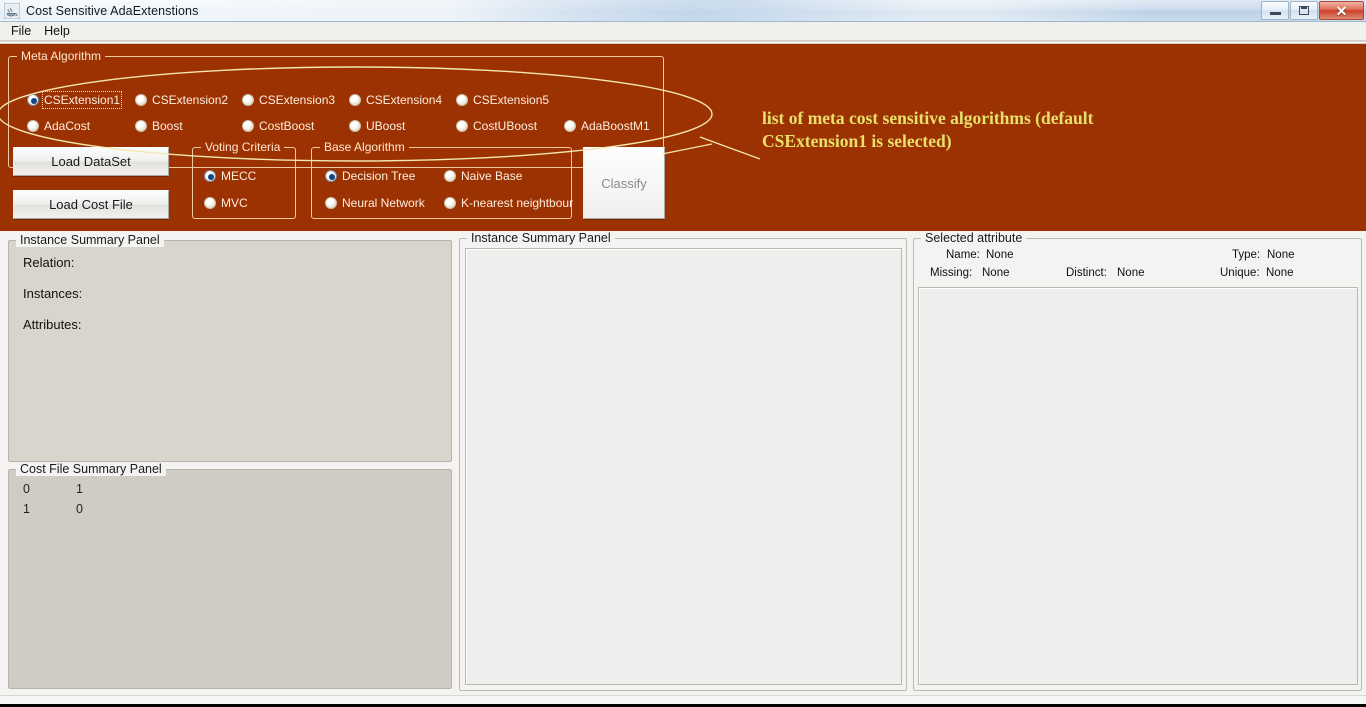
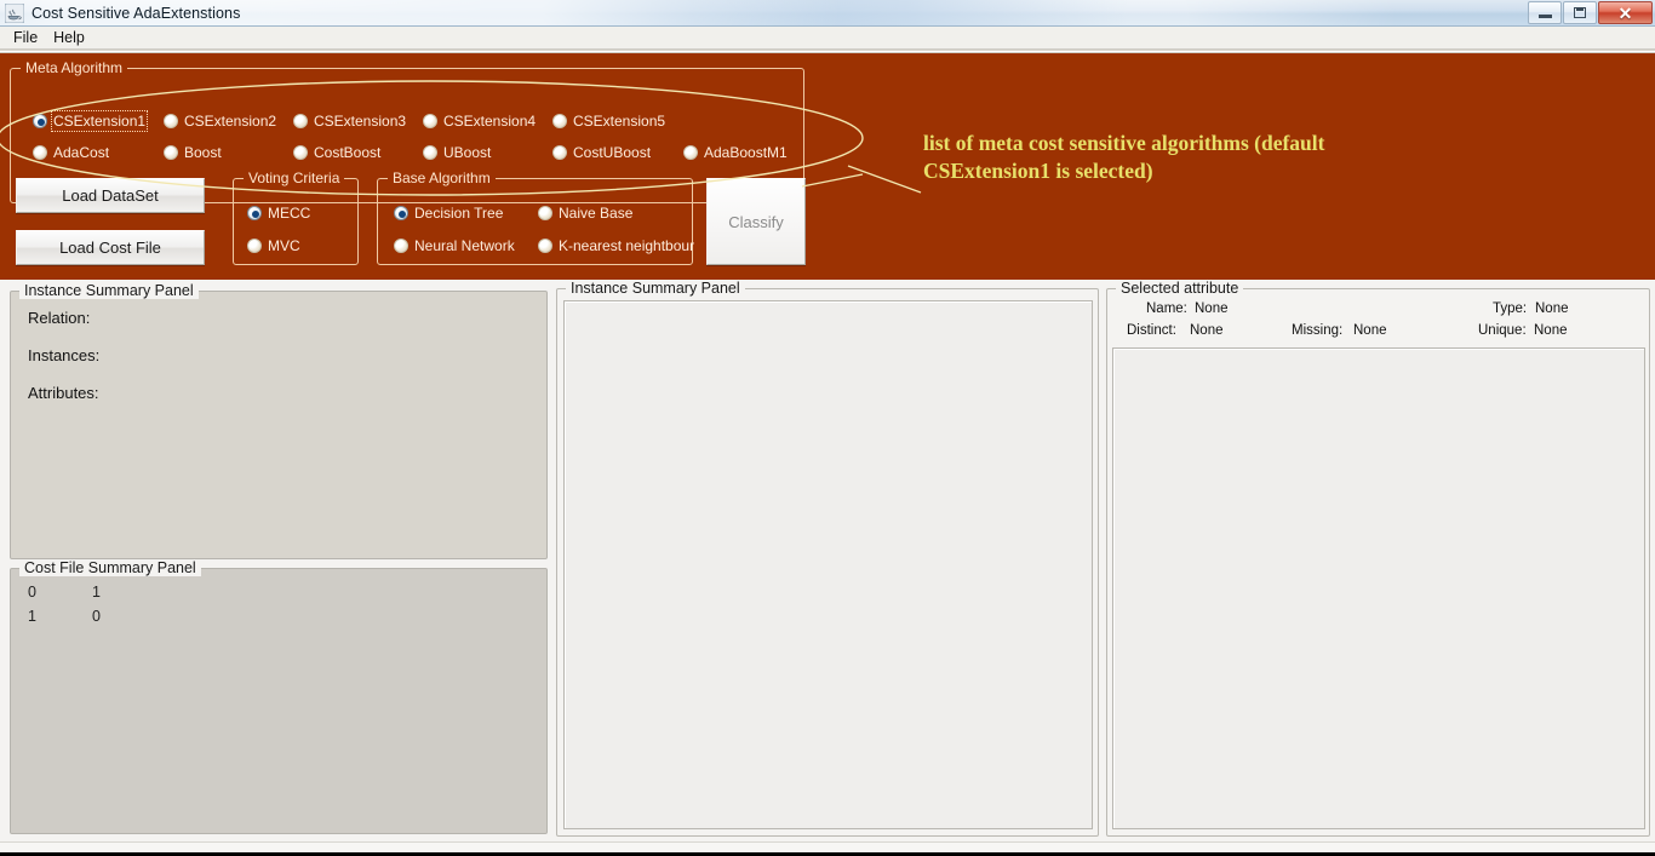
  Cost Sensitive AdaExtenstions
  ✕
  File
  Help
  Meta Algorithm
  CSExtension1
  CSExtension2
  CSExtension3
  CSExtension4
  CSExtension5
  AdaCost
  Boost
  CostBoost
  UBoost
  CostUBoost
  AdaBoostM1
  Load DataSet
  Load Cost File
  Voting Criteria
  MECC
  MVC
  Base Algorithm
  Decision Tree
  Naive Base
  Neural Network
  K-nearest neightbour
  Classify
  list of meta cost sensitive algorithms (default CSExtension1 is selected)
  Instance Summary Panel
  Relation:
  Instances:
  Attributes:
  Cost File Summary Panel
  0
  1
  1
  0
  Instance Summary Panel
  Selected attribute
  Name:
  None
  Type:
  None
- Missing:
+ Distinct:
  None
- Distinct:
+ Missing:
  None
  Unique:
  None
